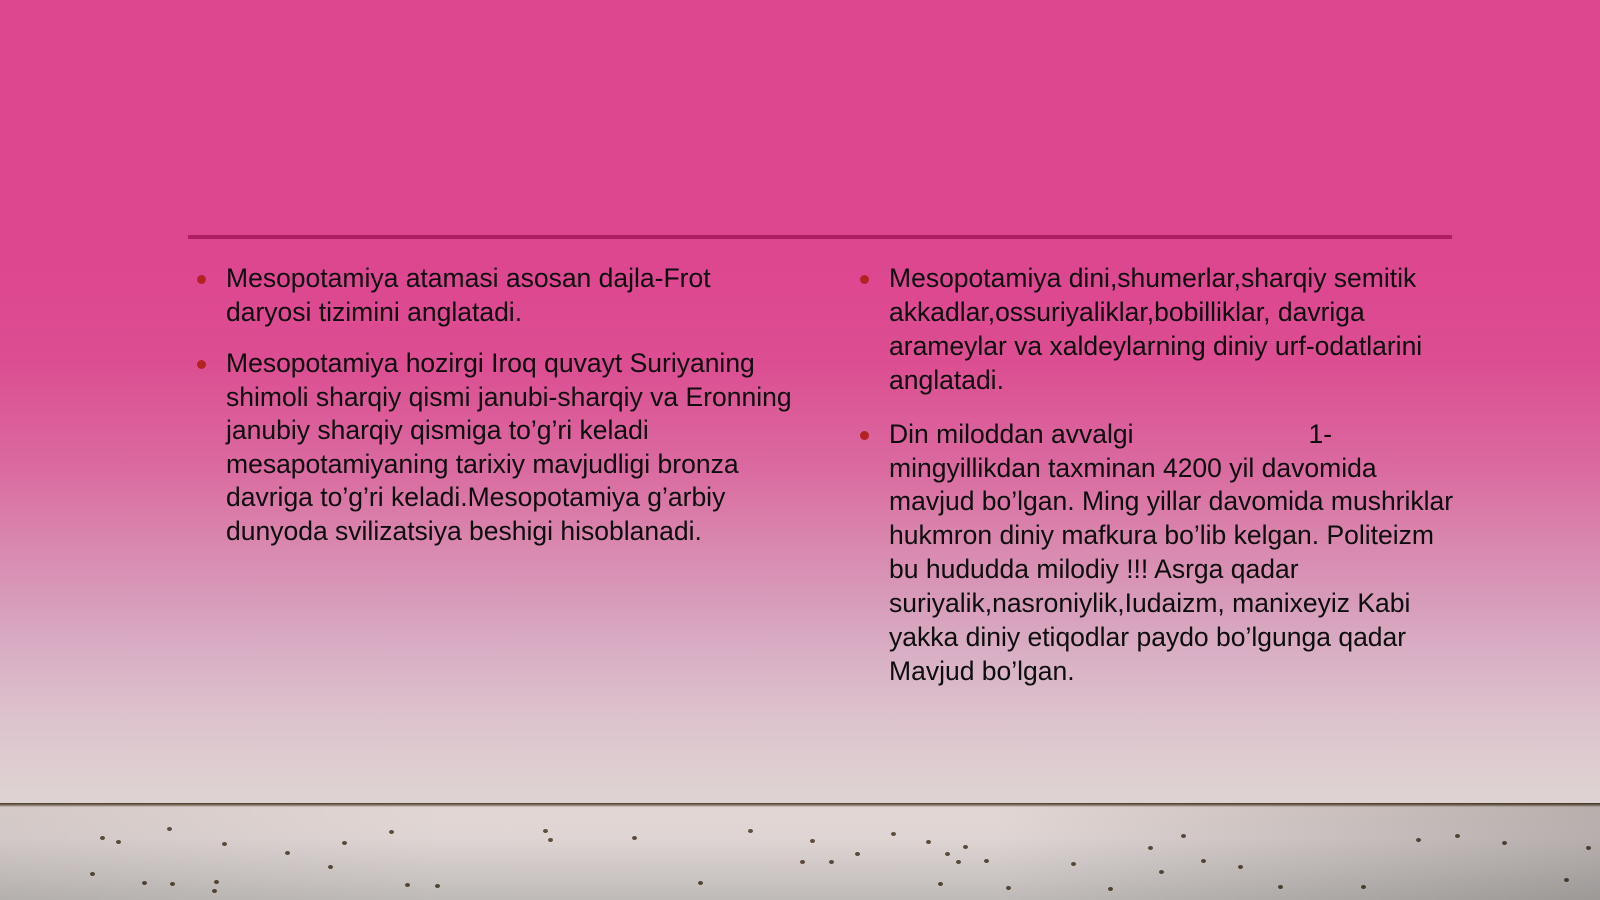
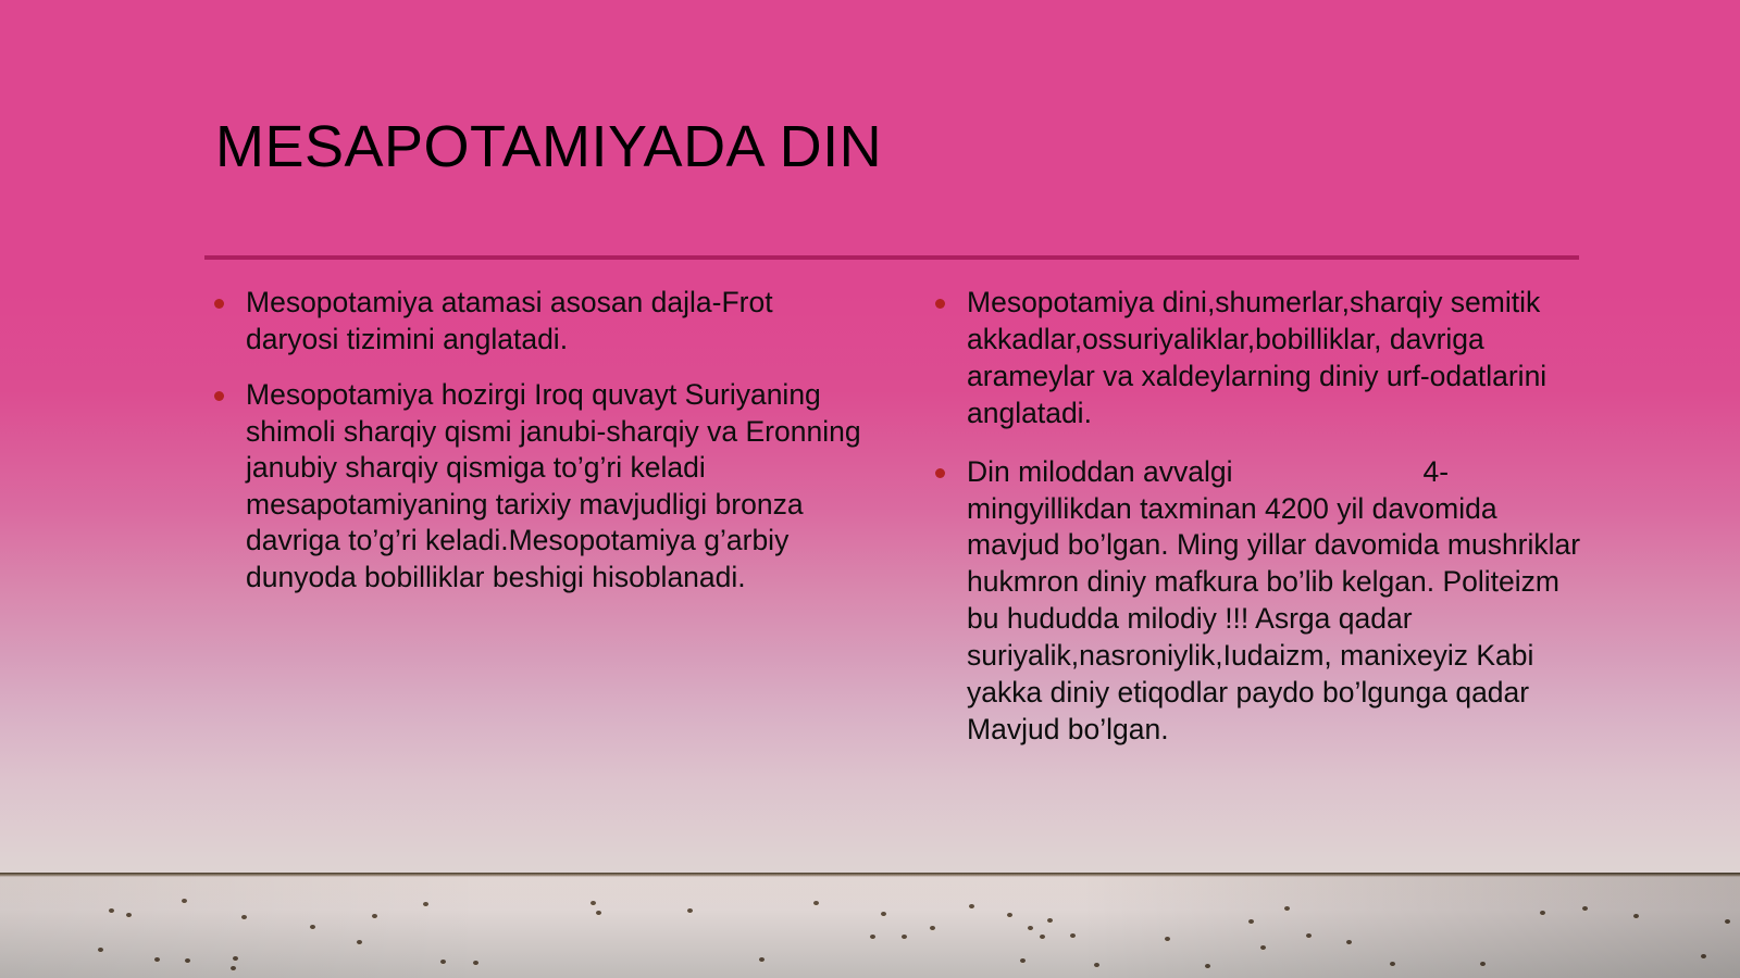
+ MESAPOTAMIYADA DIN
  Mesopotamiya atamasi asosan dajla-Frot daryosi tizimini anglatadi.
- Mesopotamiya hozirgi Iroq quvayt Suriyaning shimoli sharqiy qismi janubi-sharqiy va Eronning janubiy sharqiy qismiga to’g’ri keladi mesapotamiyaning tarixiy mavjudligi bronza davriga to’g’ri keladi.Mesopotamiya g’arbiy dunyoda svilizatsiya beshigi hisoblanadi.
+ Mesopotamiya hozirgi Iroq quvayt Suriyaning shimoli sharqiy qismi janubi-sharqiy va Eronning janubiy sharqiy qismiga to’g’ri keladi mesapotamiyaning tarixiy mavjudligi bronza davriga to’g’ri keladi.Mesopotamiya g’arbiy dunyoda bobilliklar beshigi hisoblanadi.
  Mesopotamiya dini,shumerlar,sharqiy semitik akkadlar,ossuriyaliklar,bobilliklar, davriga arameylar va xaldeylarning diniy urf-odatlarini anglatadi.
- Din miloddan avvalgi 1-mingyillikdan taxminan 4200 yil davomida mavjud bo’lgan. Ming yillar davomida mushriklar hukmron diniy mafkura bo’lib kelgan. Politeizm bu hududda milodiy !!! Asrga qadar suriyalik,nasroniylik,Iudaizm, manixeyiz Kabi yakka diniy etiqodlar paydo bo’lgunga qadar Mavjud bo’lgan.
+ Din miloddan avvalgi 4-mingyillikdan taxminan 4200 yil davomida mavjud bo’lgan. Ming yillar davomida mushriklar hukmron diniy mafkura bo’lib kelgan. Politeizm bu hududda milodiy !!! Asrga qadar suriyalik,nasroniylik,Iudaizm, manixeyiz Kabi yakka diniy etiqodlar paydo bo’lgunga qadar Mavjud bo’lgan.
